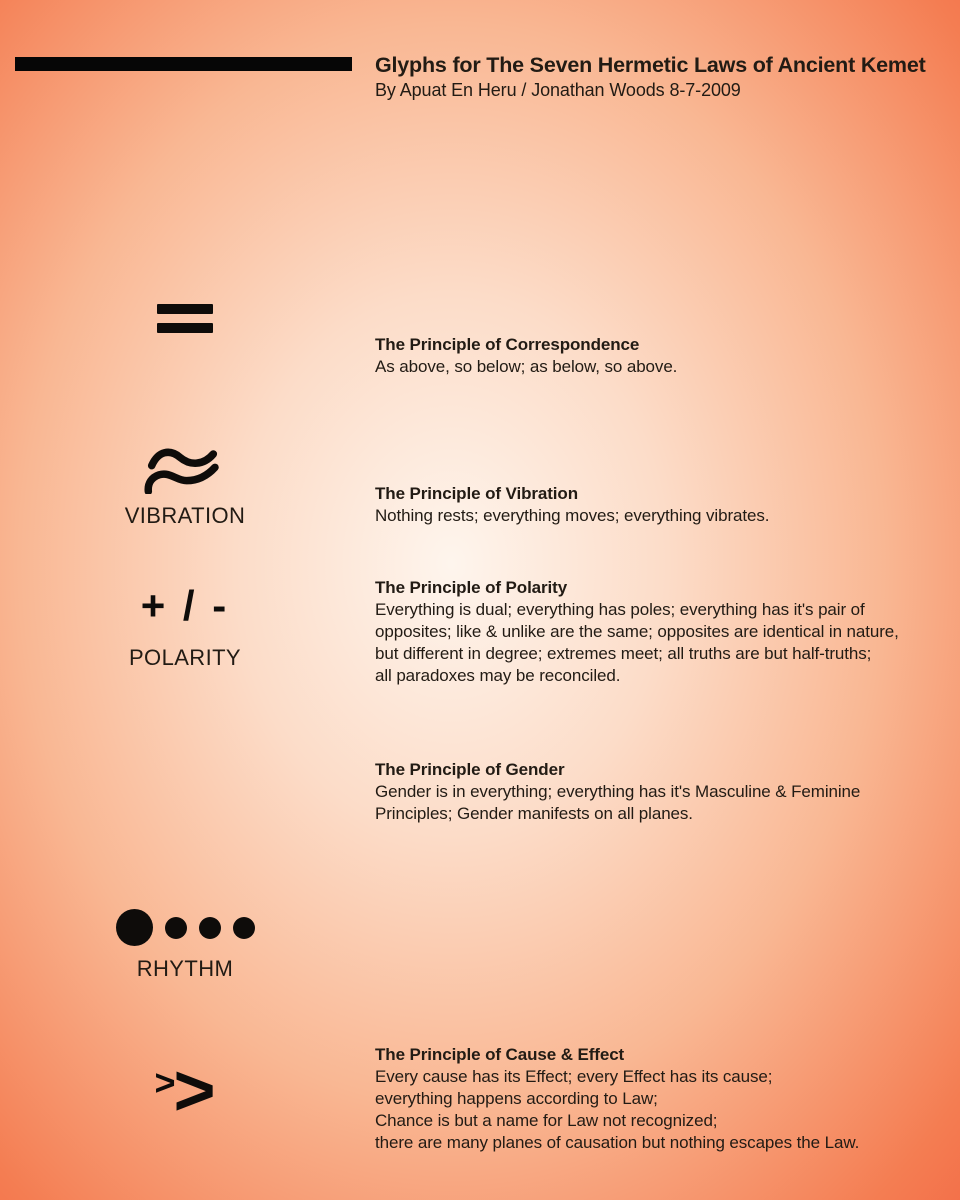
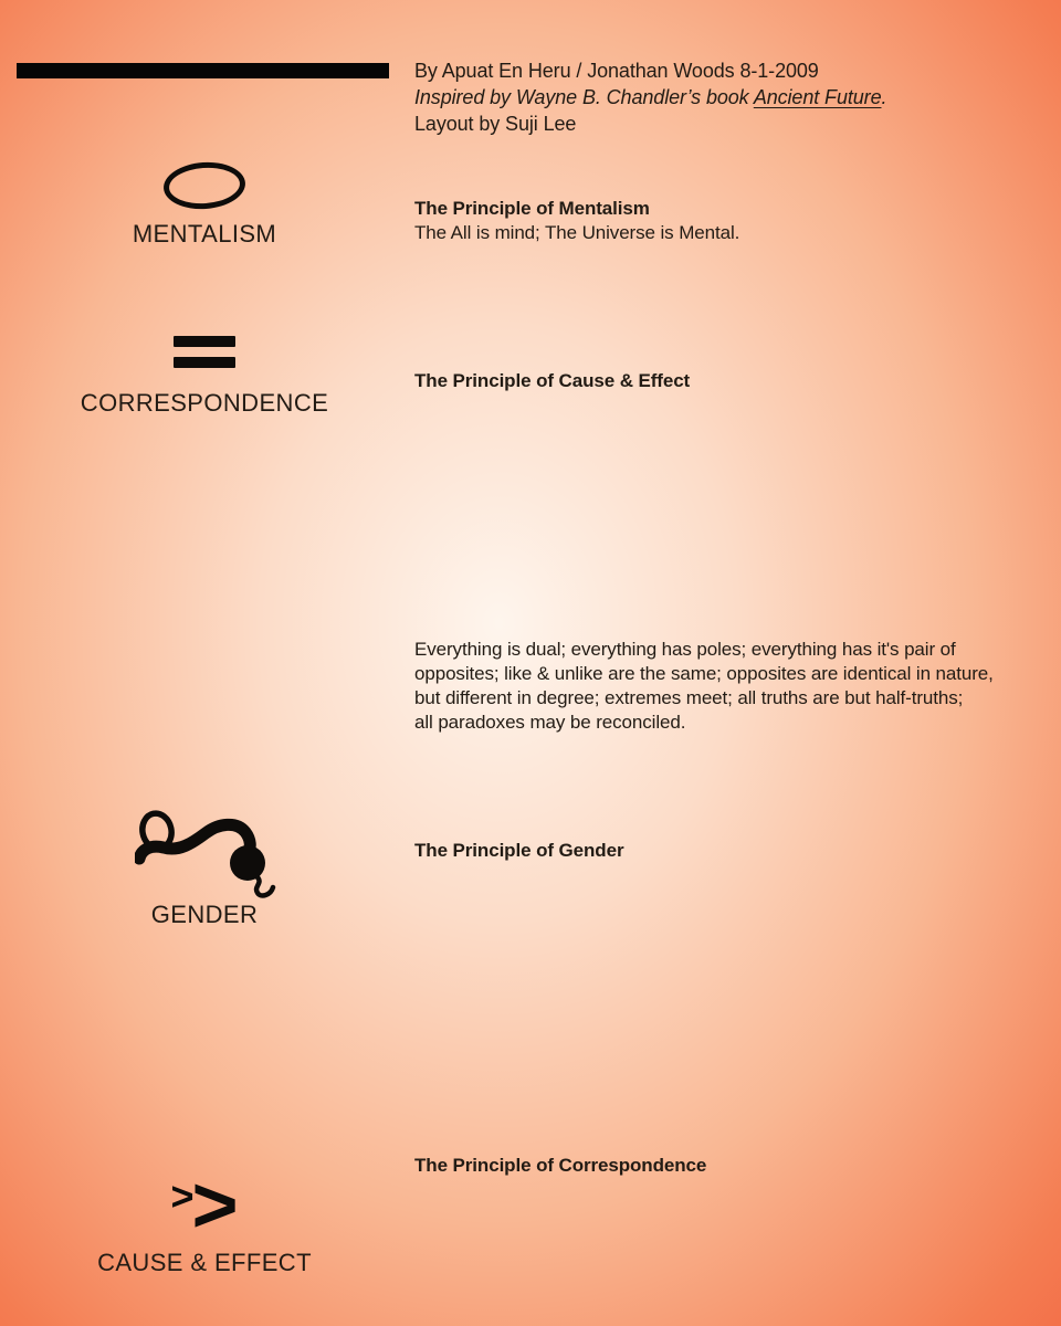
- Glyphs for The Seven Hermetic Laws of Ancient Kemet
- By Apuat En Heru / Jonathan Woods 8-7-2009
+ By Apuat En Heru / Jonathan Woods 8-1-2009
+ Inspired by Wayne B. Chandler’s book Ancient Future.
+ Layout by Suji Lee
+ MENTALISM
+ The Principle of Mentalism
+ The All is mind; The Universe is Mental.
+ CORRESPONDENCE
- The Principle of Correspondence
+ The Principle of Cause & Effect
- As above, so below; as below, so above.
- VIBRATION
- The Principle of Vibration
- Nothing rests; everything moves; everything vibrates.
- + / -
- POLARITY
- The Principle of Polarity
  Everything is dual; everything has poles; everything has it's pair of
  opposites; like & unlike are the same; opposites are identical in nature,
  but different in degree; extremes meet; all truths are but half-truths;
  all paradoxes may be reconciled.
+ GENDER
  The Principle of Gender
- Gender is in everything; everything has it's Masculine & Feminine
- Principles; Gender manifests on all planes.
- RHYTHM
  >
  >
+ CAUSE & EFFECT
- The Principle of Cause & Effect
+ The Principle of Correspondence
- Every cause has its Effect; every Effect has its cause;
- everything happens according to Law;
- Chance is but a name for Law not recognized;
- there are many planes of causation but nothing escapes the Law.
